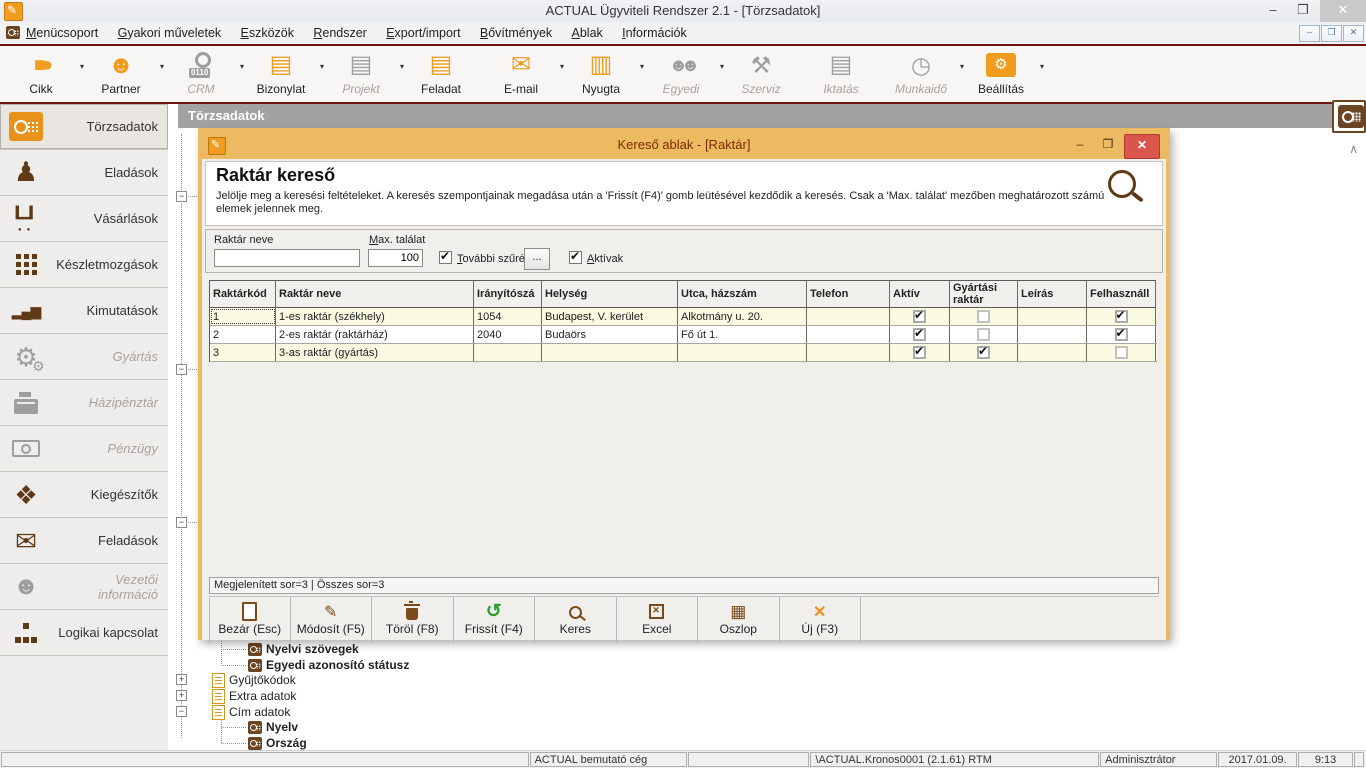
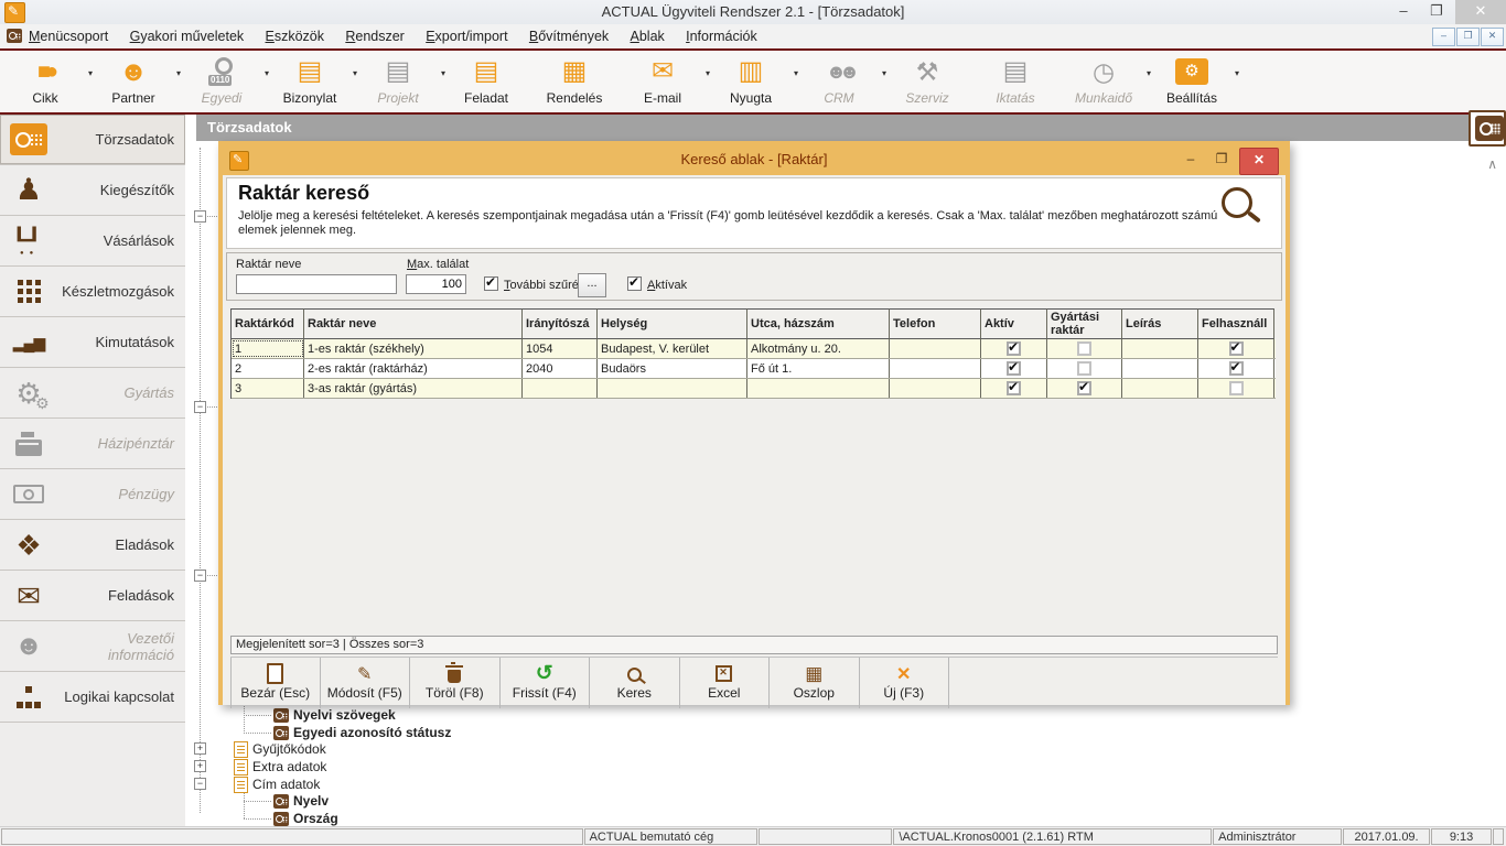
  ACTUAL Ügyviteli Rendszer 2.1 - [Törzsadatok]
  –
  ❐
  ✕
  Menücsoport Gyakori műveletek Eszközök Rendszer Export/import Bővítmények Ablak Információk
  –
  ❐
  ✕
  Cikk
  Partner
- CRM
+ Egyedi
  Bizonylat
  Projekt
  Feladat
+ Rendelés
  E-mail
  Nyugta
- Egyedi
+ CRM
  Szerviz
  Iktatás
  Munkaidő
  Beállítás
  Törzsadatok
- Eladások
+ Kiegészítők
  Vásárlások
  Készletmozgások
  Kimutatások
  Gyártás
  Házipénztár
  Pénzügy
- Kiegészítők
+ Eladások
  Feladások
  Vezetői információ
  Logikai kapcsolat
  Törzsadatok
  ∧
  −
  −
  −
  Nyelvi szövegek
  Egyedi azonosító státusz
  Gyűjtőkódok
  +
  Extra adatok
  +
  Cím adatok
  −
  Nyelv
  Ország
  Kereső ablak - [Raktár]
  –
  ❐
  ✕
  Raktár kereső
  Jelölje meg a keresési feltételeket. A keresés szempontjainak megadása után a 'Frissít (F4)' gomb leütésével kezdődik a keresés. Csak a 'Max. találat' mezőben meghatározott számú elemek jelennek meg.
  Raktár neve
  Max. találat
  100
  További szűré
  ...
  Aktívak
  Raktárkód
  Raktár neve
  Irányítószá
  Helység
  Utca, házszám
  Telefon
  Aktív
  Gyártási raktár
  Leírás
  Felhasználl
  1
  1-es raktár (székhely)
  1054
  Budapest, V. kerület
  Alkotmány u. 20.
  2
  2-es raktár (raktárház)
  2040
  Budaörs
  Fő út 1.
  3
  3-as raktár (gyártás)
  Megjelenített sor=3 | Összes sor=3
  Bezár (Esc)
  Módosít (F5)
  Töröl (F8)
  Frissít (F4)
  Keres
  Excel
  Oszlop
  Új (F3)
  ACTUAL bemutató cég
  \ACTUAL.Kronos0001 (2.1.61) RTM
  Adminisztrátor
  2017.01.09.
  9:13
